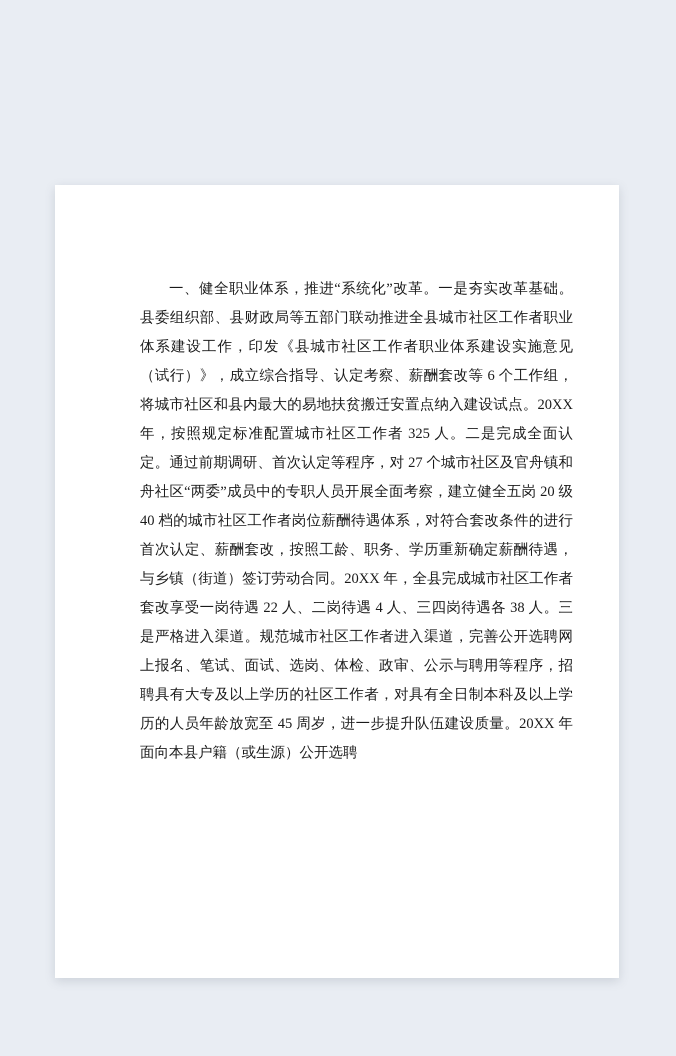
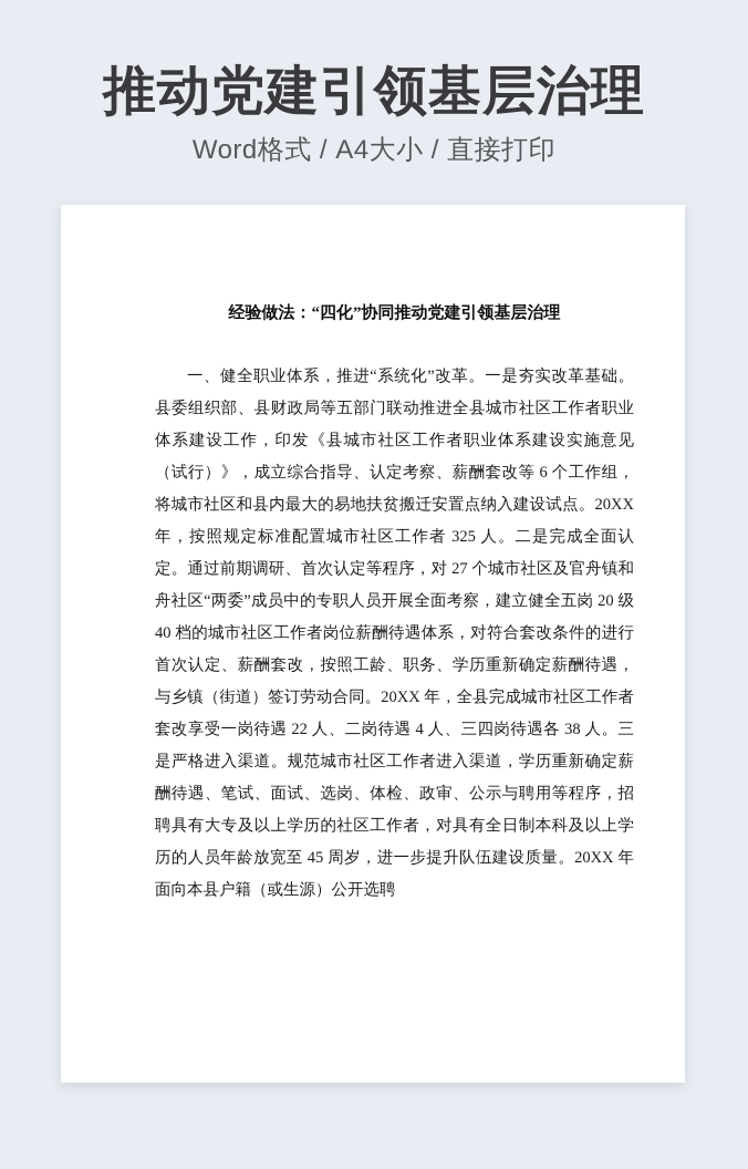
+ 推动党建引领基层治理
+ Word格式 / A4大小 / 直接打印
+ 经验做法：“四化”协同推动党建引领基层治理
- 一、健全职业体系，推进“系统化”改革。一是夯实改革基础。县委组织部、县财政局等五部门联动推进全县城市社区工作者职业体系建设工作，印发《县城市社区工作者职业体系建设实施意见（试行）》，成立综合指导、认定考察、薪酬套改等 6 个工作组，将城市社区和县内最大的易地扶贫搬迁安置点纳入建设试点。20XX 年，按照规定标准配置城市社区工作者 325 人。二是完成全面认定。通过前期调研、首次认定等程序，对 27 个城市社区及官舟镇和舟社区“两委”成员中的专职人员开展全面考察，建立健全五岗 20 级 40 档的城市社区工作者岗位薪酬待遇体系，对符合套改条件的进行首次认定、薪酬套改，按照工龄、职务、学历重新确定薪酬待遇，与乡镇（街道）签订劳动合同。20XX 年，全县完成城市社区工作者套改享受一岗待遇 22 人、二岗待遇 4 人、三四岗待遇各 38 人。三是严格进入渠道。规范城市社区工作者进入渠道，完善公开选聘网上报名、笔试、面试、选岗、体检、政审、公示与聘用等程序，招聘具有大专及以上学历的社区工作者，对具有全日制本科及以上学历的人员年龄放宽至 45 周岁，进一步提升队伍建设质量。20XX 年面向本县户籍（或生源）公开选聘
+ 一、健全职业体系，推进“系统化”改革。一是夯实改革基础。县委组织部、县财政局等五部门联动推进全县城市社区工作者职业体系建设工作，印发《县城市社区工作者职业体系建设实施意见（试行）》，成立综合指导、认定考察、薪酬套改等 6 个工作组，将城市社区和县内最大的易地扶贫搬迁安置点纳入建设试点。20XX 年，按照规定标准配置城市社区工作者 325 人。二是完成全面认定。通过前期调研、首次认定等程序，对 27 个城市社区及官舟镇和舟社区“两委”成员中的专职人员开展全面考察，建立健全五岗 20 级 40 档的城市社区工作者岗位薪酬待遇体系，对符合套改条件的进行首次认定、薪酬套改，按照工龄、职务、学历重新确定薪酬待遇，与乡镇（街道）签订劳动合同。20XX 年，全县完成城市社区工作者套改享受一岗待遇 22 人、二岗待遇 4 人、三四岗待遇各 38 人。三是严格进入渠道。规范城市社区工作者进入渠道，学历重新确定薪酬待遇、笔试、面试、选岗、体检、政审、公示与聘用等程序，招聘具有大专及以上学历的社区工作者，对具有全日制本科及以上学历的人员年龄放宽至 45 周岁，进一步提升队伍建设质量。20XX 年面向本县户籍（或生源）公开选聘
